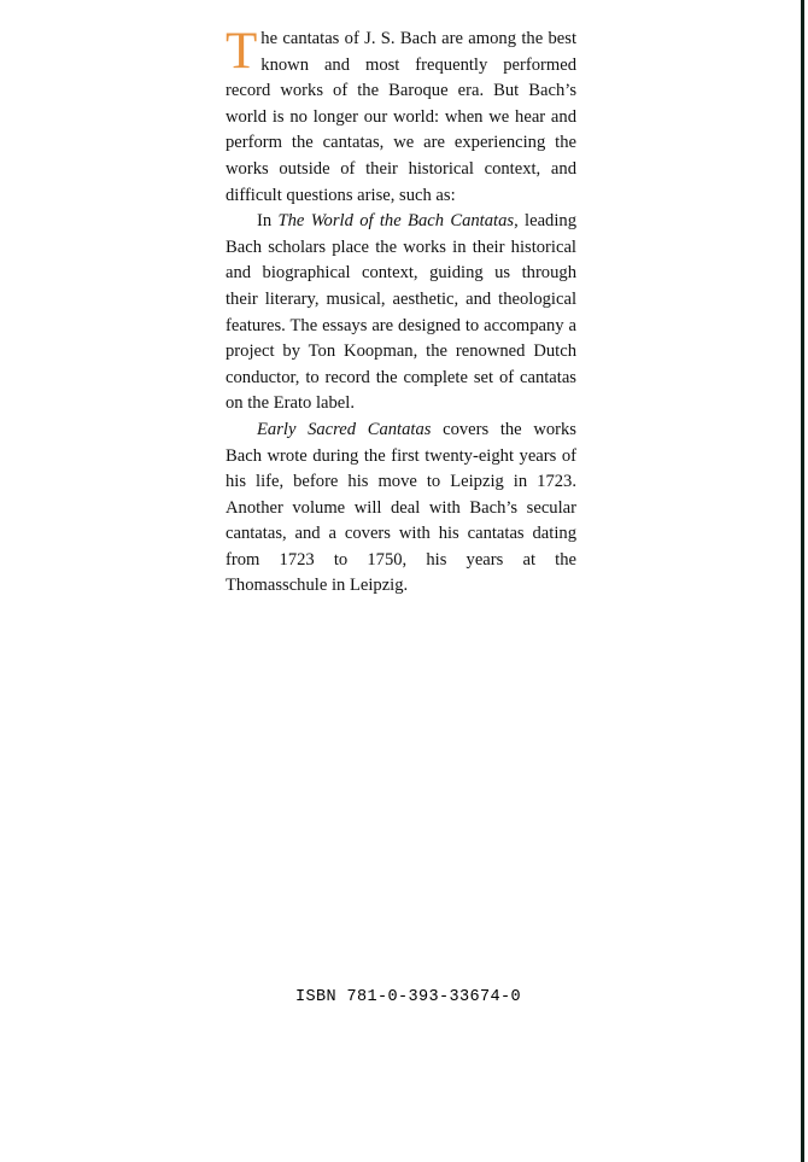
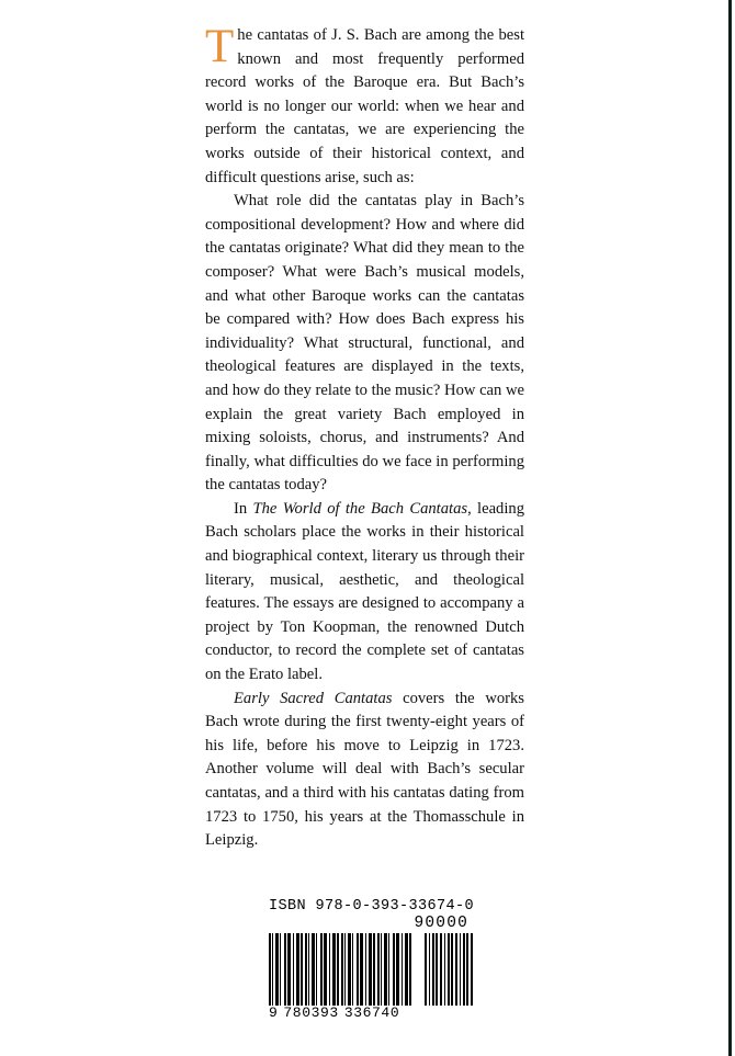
  T
  he cantatas of J. S. Bach are among the best known and most frequently performed record works of the Baroque era. But Bach’s world is no longer our world: when we hear and perform the cantatas, we are experiencing the works outside of their historical context, and difficult questions arise, such as:
+ What role did the cantatas play in Bach’s compositional development? How and where did the cantatas originate? What did they mean to the composer? What were Bach’s musical models, and what other Baroque works can the cantatas be compared with? How does Bach express his individuality? What structural, functional, and theological features are displayed in the texts, and how do they relate to the music? How can we explain the great variety Bach employed in mixing soloists, chorus, and instruments? And finally, what difficulties do we face in performing the cantatas today?
- In The World of the Bach Cantatas, leading Bach scholars place the works in their historical and biographical context, guiding us through their literary, musical, aesthetic, and theological features. The essays are designed to accompany a project by Ton Koopman, the renowned Dutch conductor, to record the complete set of cantatas on the Erato label.
+ In The World of the Bach Cantatas, leading Bach scholars place the works in their historical and biographical context, literary us through their literary, musical, aesthetic, and theological features. The essays are designed to accompany a project by Ton Koopman, the renowned Dutch conductor, to record the complete set of cantatas on the Erato label.
- Early Sacred Cantatas covers the works Bach wrote during the first twenty-eight years of his life, before his move to Leipzig in 1723. Another volume will deal with Bach’s secular cantatas, and a covers with his cantatas dating from 1723 to 1750, his years at the Thomasschule in Leipzig.
+ Early Sacred Cantatas covers the works Bach wrote during the first twenty-eight years of his life, before his move to Leipzig in 1723. Another volume will deal with Bach’s secular cantatas, and a third with his cantatas dating from 1723 to 1750, his years at the Thomasschule in Leipzig.
- ISBN 781-0-393-33674-0
+ ISBN 978-0-393-33674-0
+ 90000
+ 9 780393 336740
